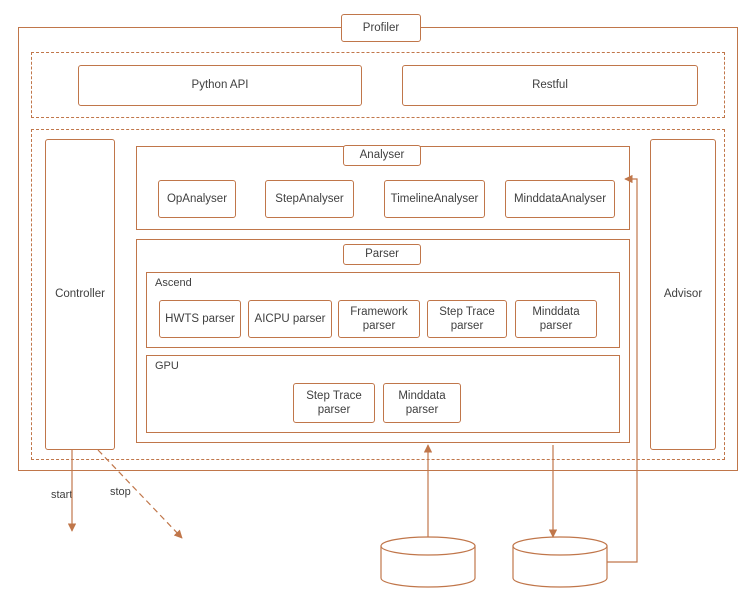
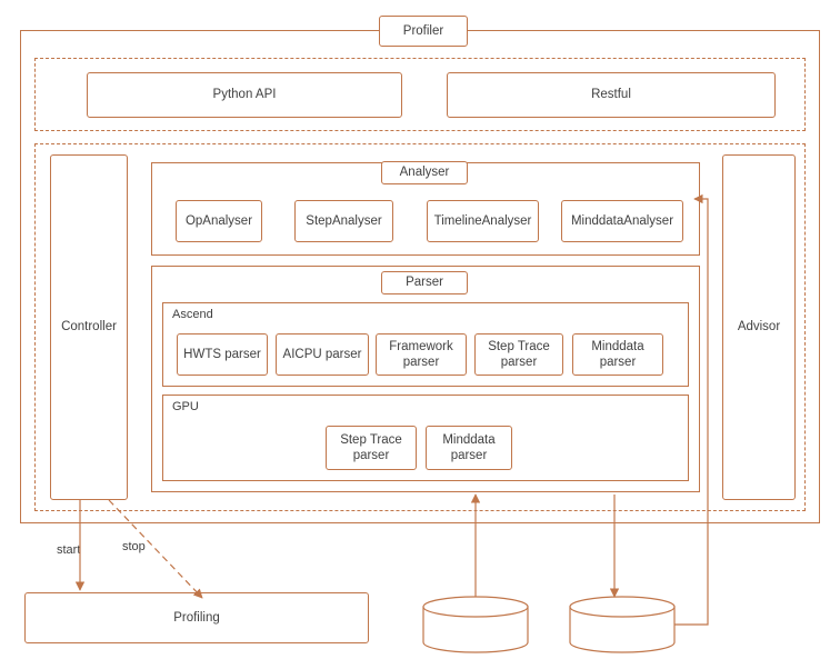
  Profiler
  Python API
  Restful
  Controller
  Advisor
  Analyser
  OpAnalyser
  StepAnalyser
  TimelineAnalyser
  MinddataAnalyser
  Parser
  Ascend
  HWTS parser
  AICPU parser
  Framework
  parser
  Step Trace
  parser
  Minddata
  parser
  GPU
  Step Trace
  parser
  Minddata
  parser
+ Profiling
  start
  stop
